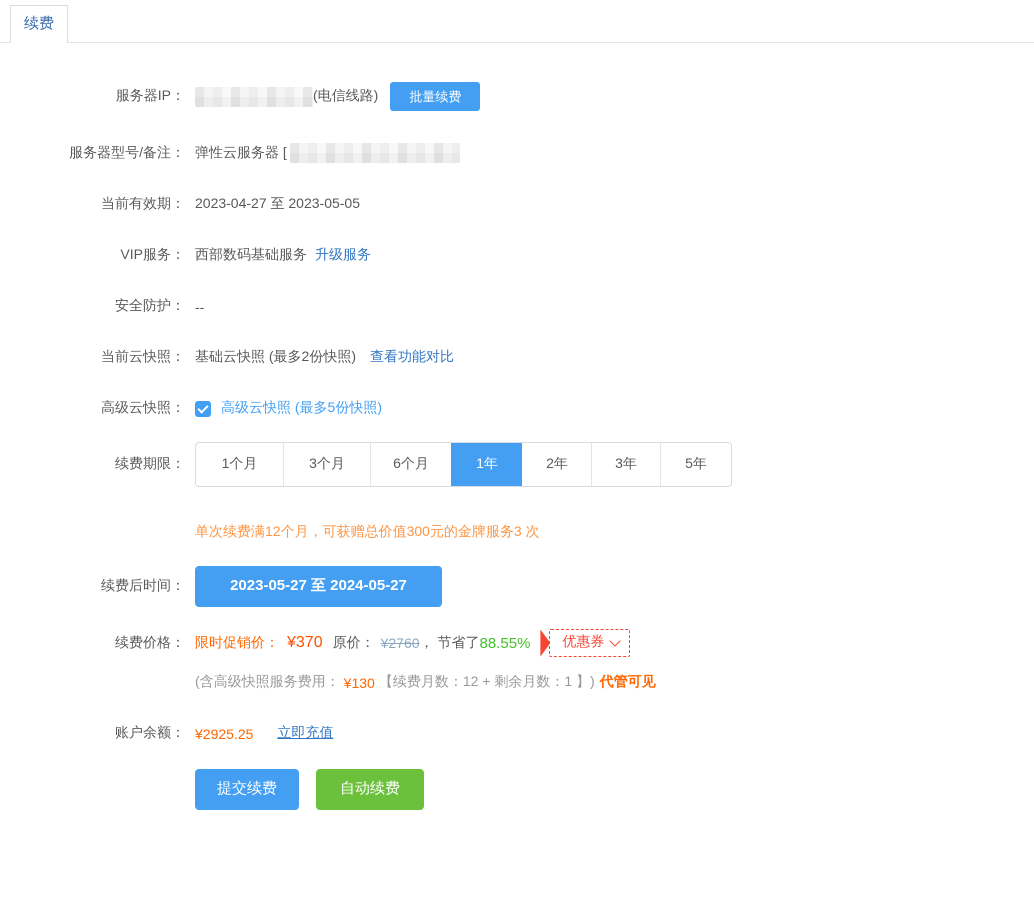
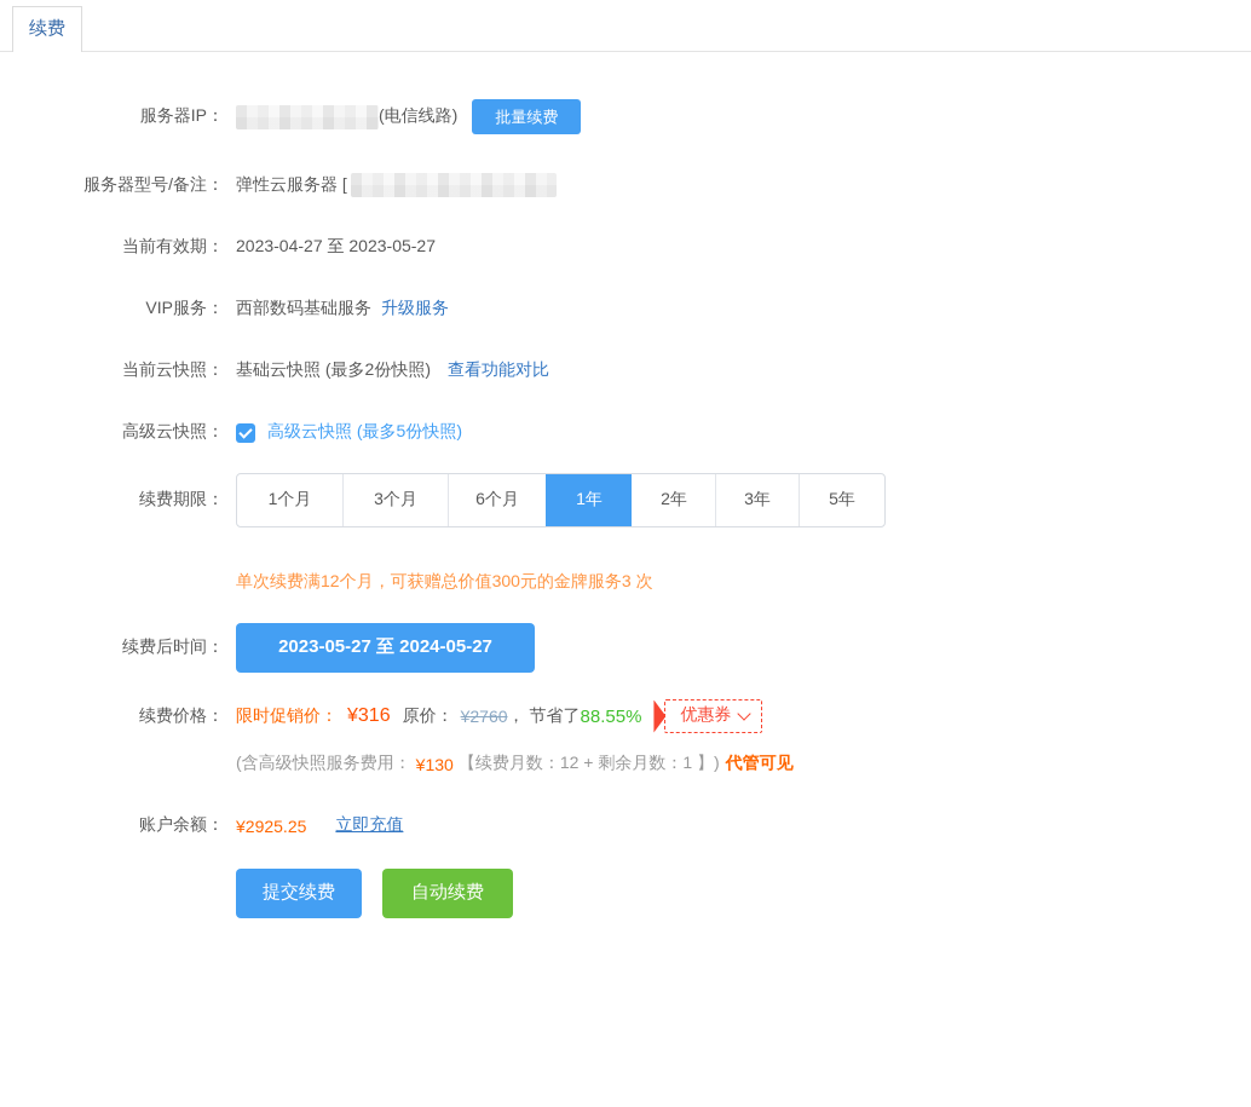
  续费
  服务器IP：
  (电信线路)
  批量续费
  服务器型号/备注：
  弹性云服务器 [
  当前有效期：
- 2023-04-27 至 2023-05-05
+ 2023-04-27 至 2023-05-27
  VIP服务：
  西部数码基础服务
  升级服务
- 安全防护：
- --
  当前云快照：
  基础云快照 (最多2份快照)
  查看功能对比
  高级云快照：
  高级云快照 (最多5份快照)
  续费期限：
  1个月
  3个月
  6个月
  1年
  2年
  3年
  5年
  单次续费满12个月，可获赠总价值300元的金牌服务3 次
  续费后时间：
  2023-05-27 至 2024-05-27
  续费价格：
  限时促销价：
- ¥370
+ ¥316
  原价：
  ¥2760
  ，
  节省了
  88.55%
  优惠券
  (含高级快照服务费用：
  ¥130
  【续费月数：12 + 剩余月数：1 】)
  代管可见
  账户余额：
  ¥2925.25
  立即充值
  提交续费
  自动续费
